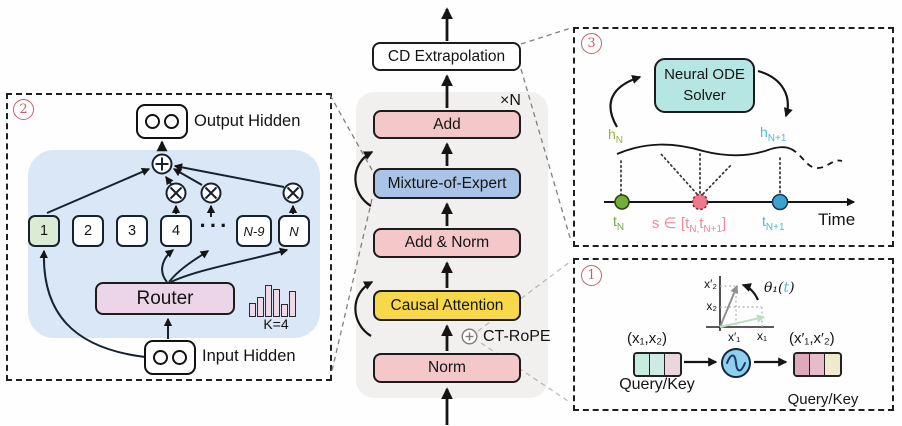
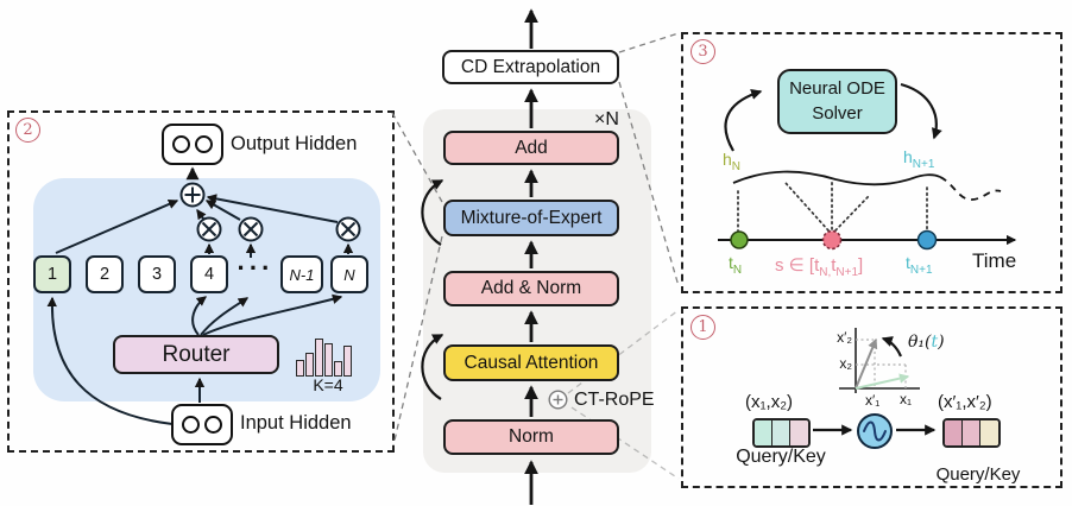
  2
  3
  1
  Output Hidden
  1
  2
  3
  4
  ···
- N-9
+ N-1
  N
  Router
  K=4
  Input Hidden
  ×N
  CD Extrapolation
  Add
  Mixture-of-Expert
  Add & Norm
  Causal Attention
  Norm
  CT-RoPE
  Neural ODE
  Solver
  hN
  hN+1
  tN
  s ∈ [tN,tN+1]
  tN+1
  Time
  x′₂
  x₂
  x′₁
  x₁
  θ₁(t)
  (x₁,x₂)
  Query/Key
  (x′₁,x′₂)
  Query/Key
